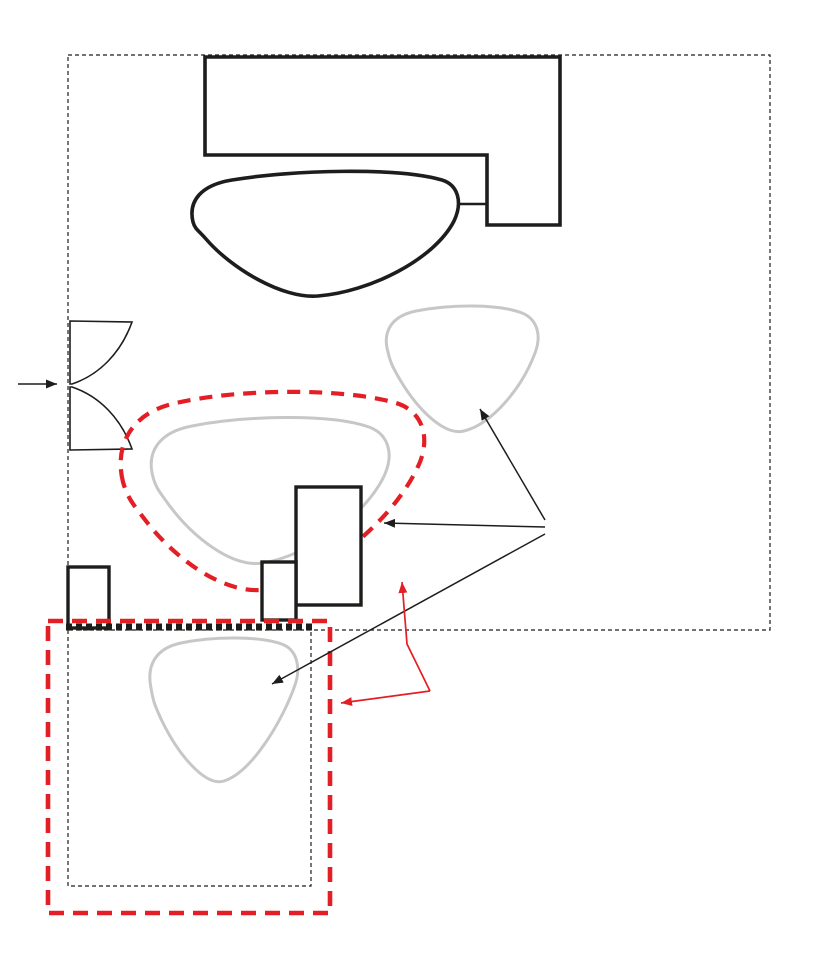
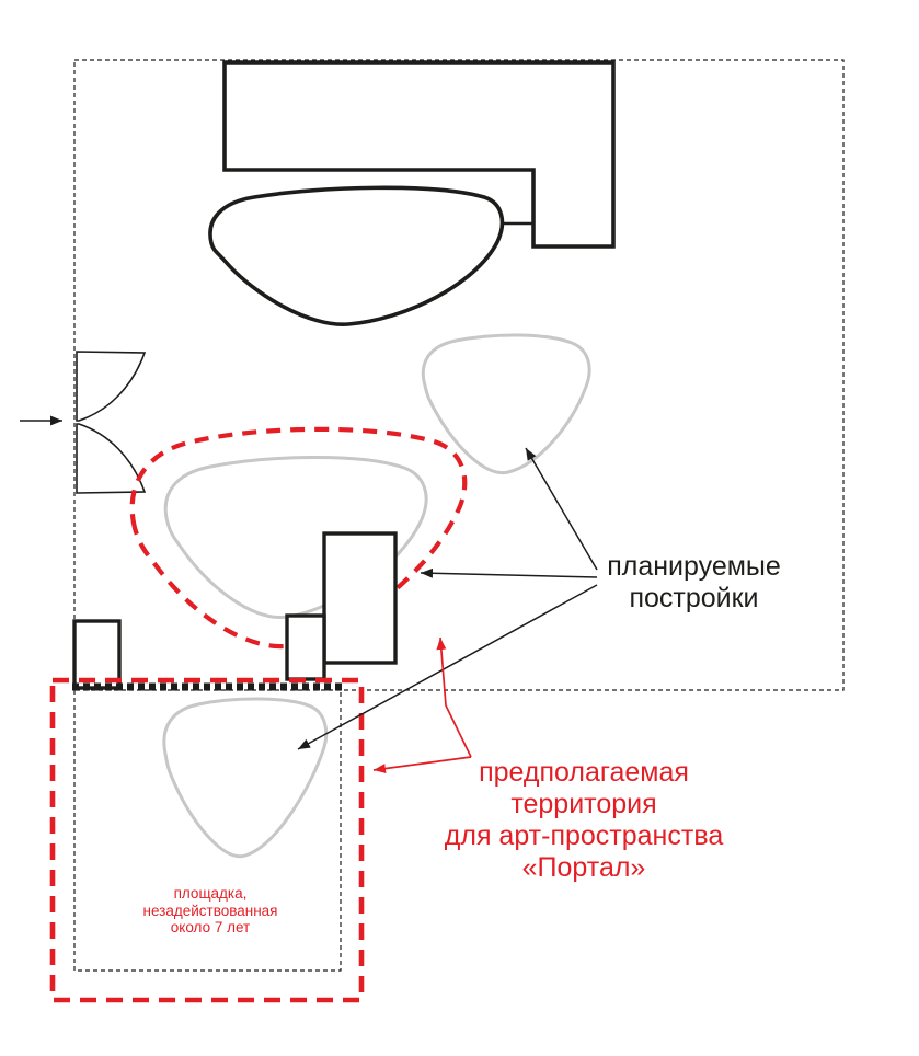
+ планируемые
+ постройки
+ предполагаемая
+ территория
+ для арт-пространства
+ «Портал»
+ площадка,
+ незадействованная
+ около 7 лет
